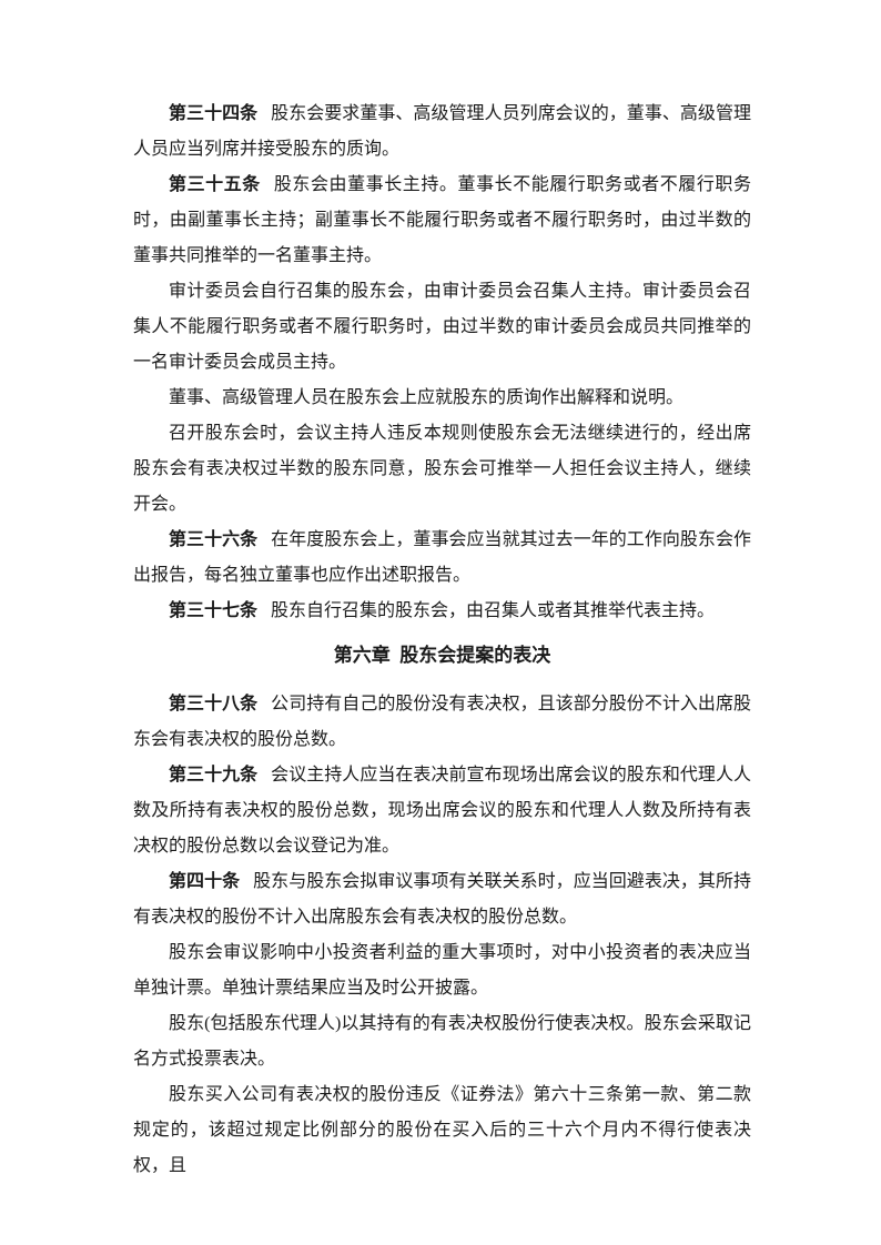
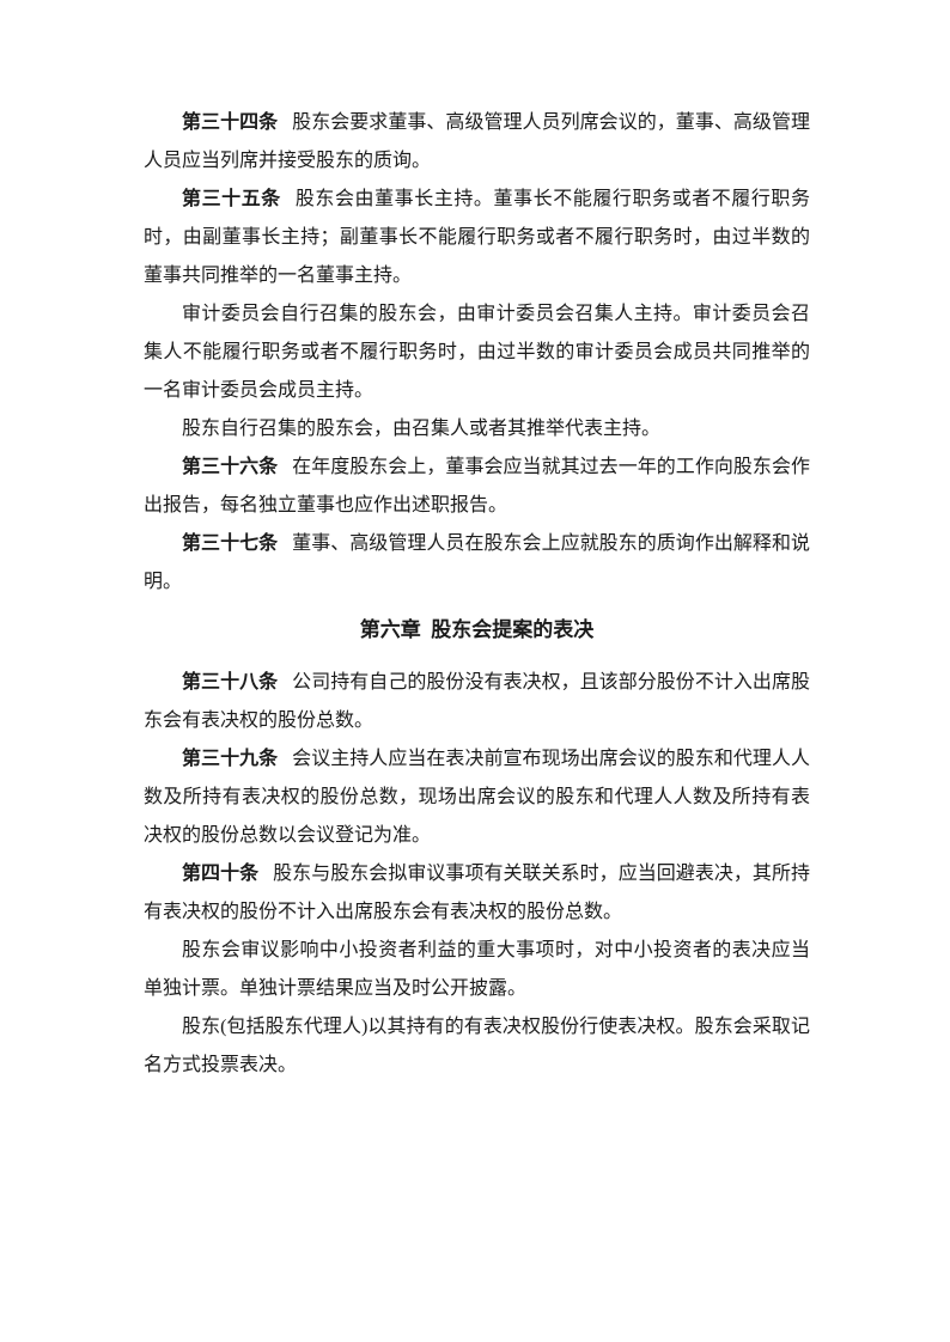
  第三十四条 股东会要求董事、高级管理人员列席会议的，董事、高级管理人员应当列席并接受股东的质询。
  第三十五条 股东会由董事长主持。董事长不能履行职务或者不履行职务时，由副董事长主持；副董事长不能履行职务或者不履行职务时，由过半数的董事共同推举的一名董事主持。
  审计委员会自行召集的股东会，由审计委员会召集人主持。审计委员会召集人不能履行职务或者不履行职务时，由过半数的审计委员会成员共同推举的一名审计委员会成员主持。
- 董事、高级管理人员在股东会上应就股东的质询作出解释和说明。
+ 股东自行召集的股东会，由召集人或者其推举代表主持。
- 召开股东会时，会议主持人违反本规则使股东会无法继续进行的，经出席股东会有表决权过半数的股东同意，股东会可推举一人担任会议主持人，继续开会。
  第三十六条 在年度股东会上，董事会应当就其过去一年的工作向股东会作出报告，每名独立董事也应作出述职报告。
- 第三十七条 股东自行召集的股东会，由召集人或者其推举代表主持。
+ 第三十七条 董事、高级管理人员在股东会上应就股东的质询作出解释和说明。
  第六章 股东会提案的表决
  第三十八条 公司持有自己的股份没有表决权，且该部分股份不计入出席股东会有表决权的股份总数。
  第三十九条 会议主持人应当在表决前宣布现场出席会议的股东和代理人人数及所持有表决权的股份总数，现场出席会议的股东和代理人人数及所持有表决权的股份总数以会议登记为准。
  第四十条 股东与股东会拟审议事项有关联关系时，应当回避表决，其所持有表决权的股份不计入出席股东会有表决权的股份总数。
  股东会审议影响中小投资者利益的重大事项时，对中小投资者的表决应当单独计票。单独计票结果应当及时公开披露。
  股东(包括股东代理人)以其持有的有表决权股份行使表决权。股东会采取记名方式投票表决。
- 股东买入公司有表决权的股份违反《证券法》第六十三条第一款、第二款规定的，该超过规定比例部分的股份在买入后的三十六个月内不得行使表决权，且
